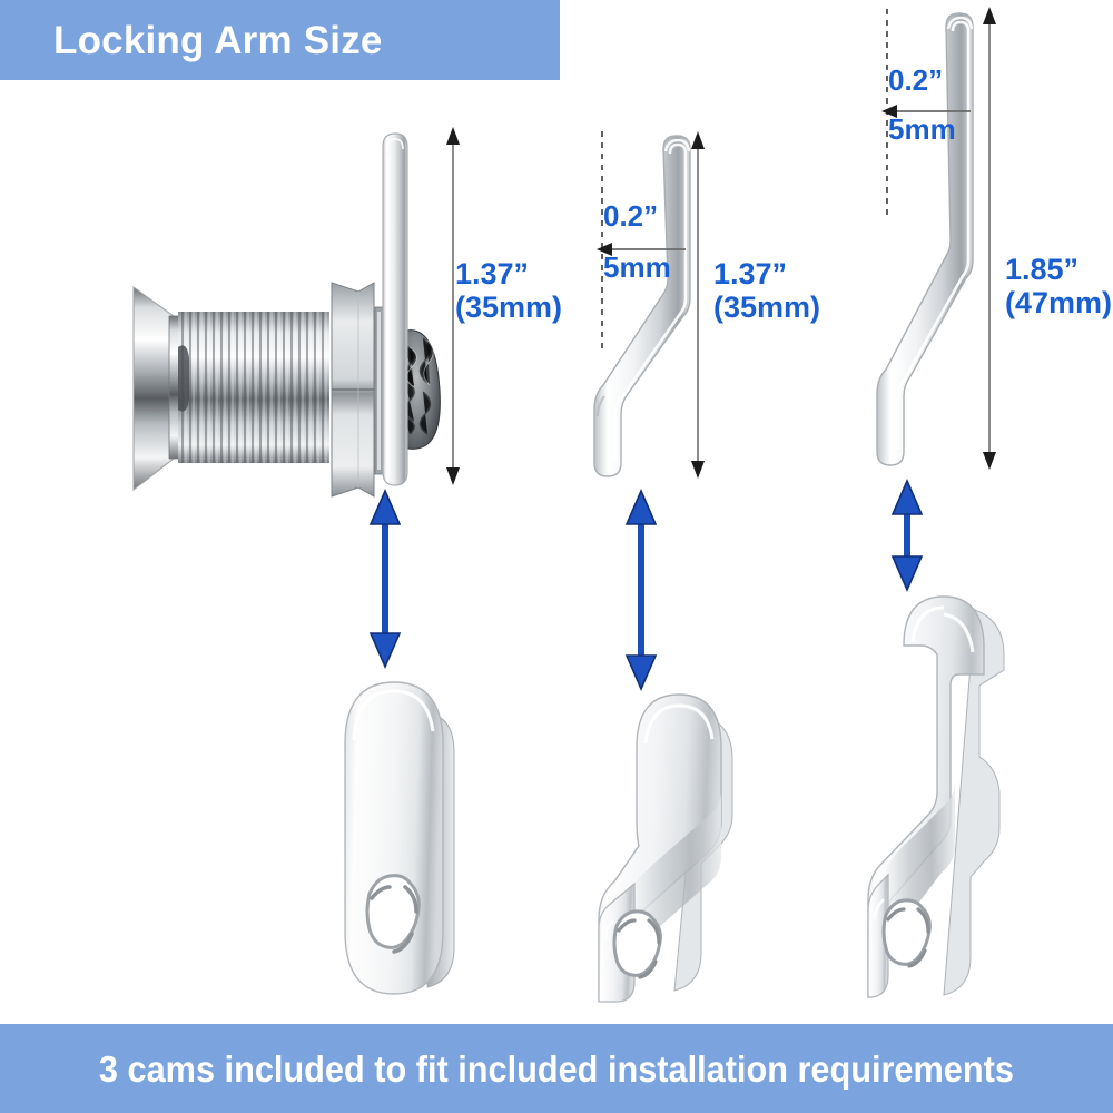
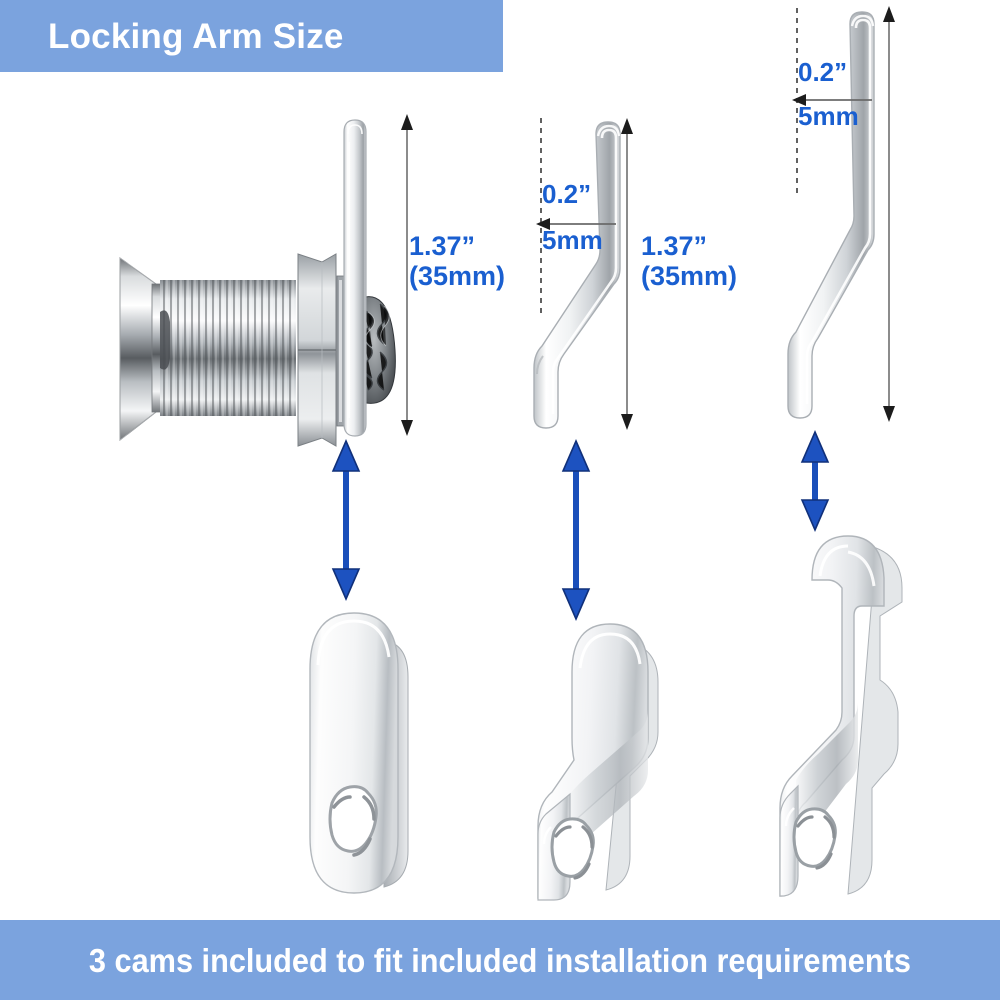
  Locking Arm Size
  1.37”
  (35mm)
  0.2”
  5mm
  1.37”
  (35mm)
  0.2”
  5mm
- 1.85”
- (47mm)
  3 cams included to fit included installation requirements
